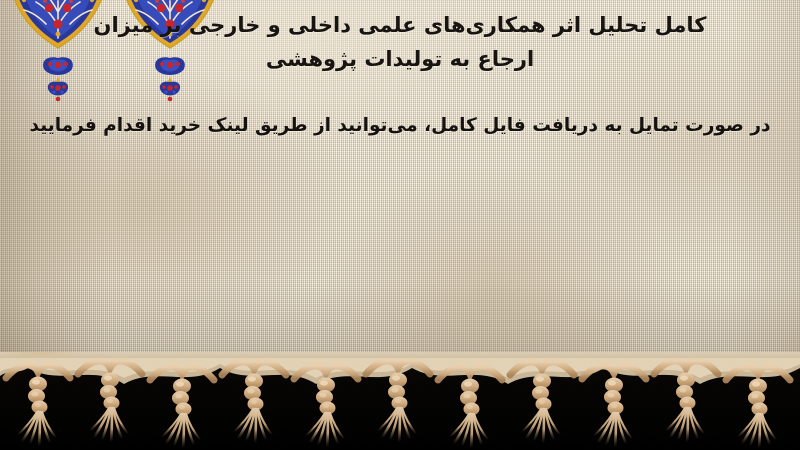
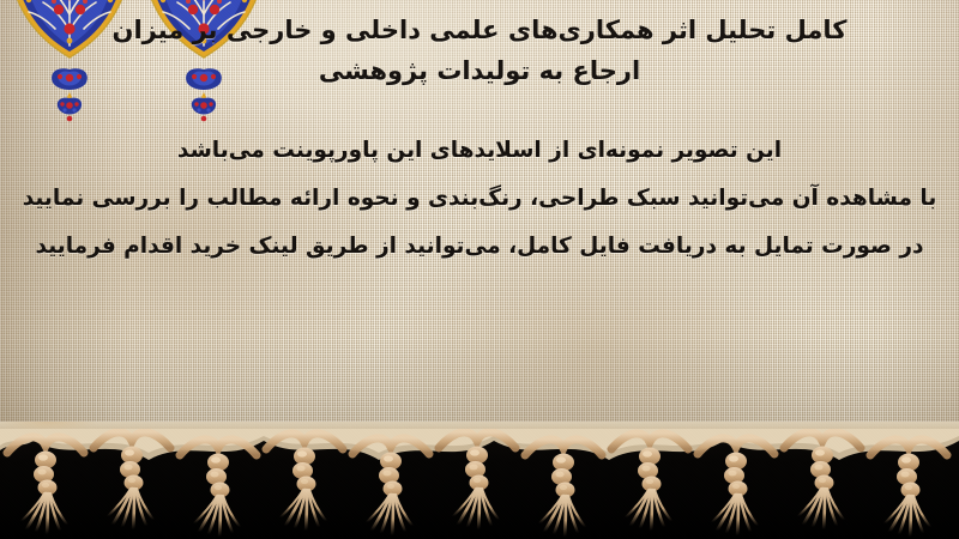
  کامل تحلیل اثر همکاری‌های علمی داخلی و خارجی بر میزان
  ارجاع به تولیدات پژوهشی
+ این تصویر نمونه‌ای از اسلایدهای این پاورپوینت می‌باشد
+ با مشاهده آن می‌توانید سبک طراحی، رنگ‌بندی و نحوه ارائه مطالب را بررسی نمایید
  در صورت تمایل به دریافت فایل کامل، می‌توانید از طریق لینک خرید اقدام فرمایید
